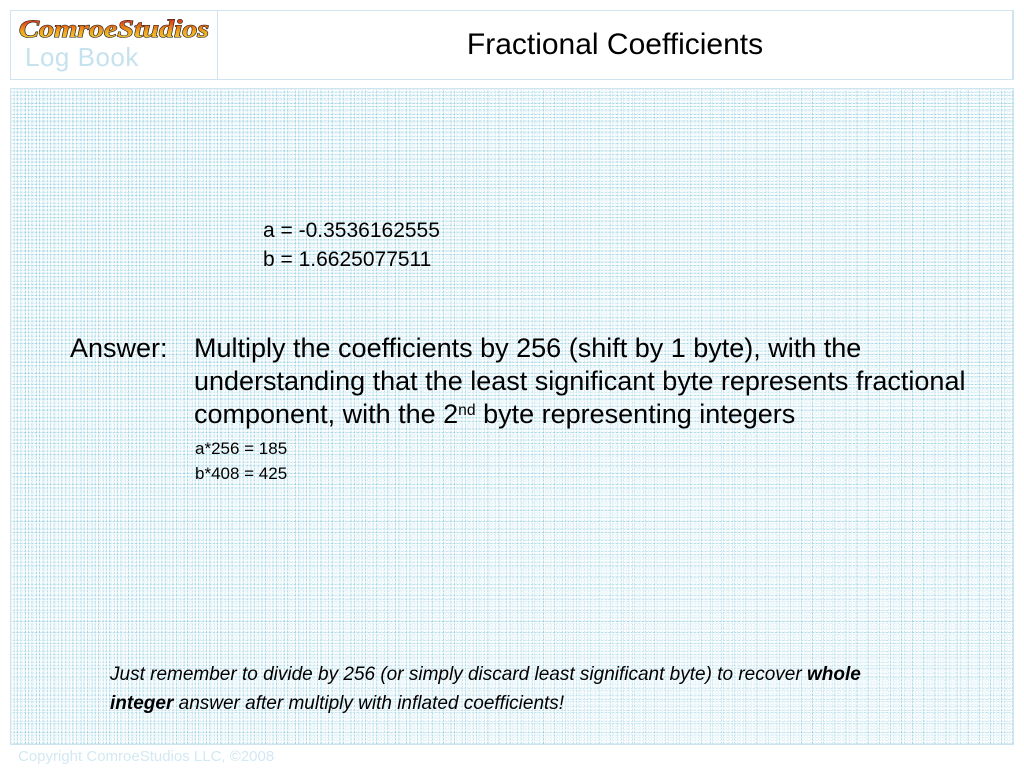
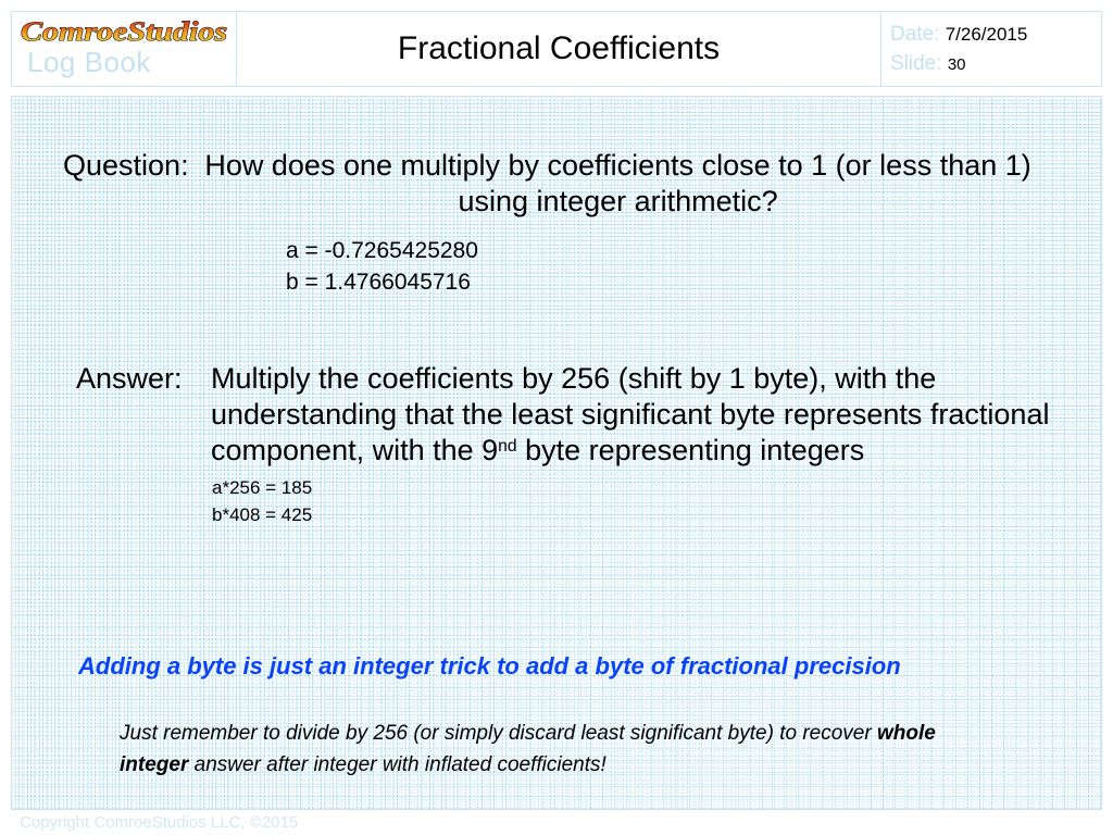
  ComroeStudios
  Log Book
  Fractional Coefficients
+ Date: 7/26/2015
+ Slide: 30
+ Question:
+ How does one multiply by coefficients close to 1 (or less than 1) using integer arithmetic?
- a = -0.3536162555
+ a = -0.7265425280
- b = 1.6625077511
+ b = 1.4766045716
  Answer:
- Multiply the coefficients by 256 (shift by 1 byte), with the understanding that the least significant byte represents fractional component, with the 2nd byte representing integers
+ Multiply the coefficients by 256 (shift by 1 byte), with the understanding that the least significant byte represents fractional component, with the 9nd byte representing integers
  a*256 = 185
  b*408 = 425
+ Adding a byte is just an integer trick to add a byte of fractional precision
- Just remember to divide by 256 (or simply discard least significant byte) to recover whole integer answer after multiply with inflated coefficients!
+ Just remember to divide by 256 (or simply discard least significant byte) to recover whole integer answer after integer with inflated coefficients!
- Copyright ComroeStudios LLC, ©2008
+ Copyright ComroeStudios LLC, ©2015
